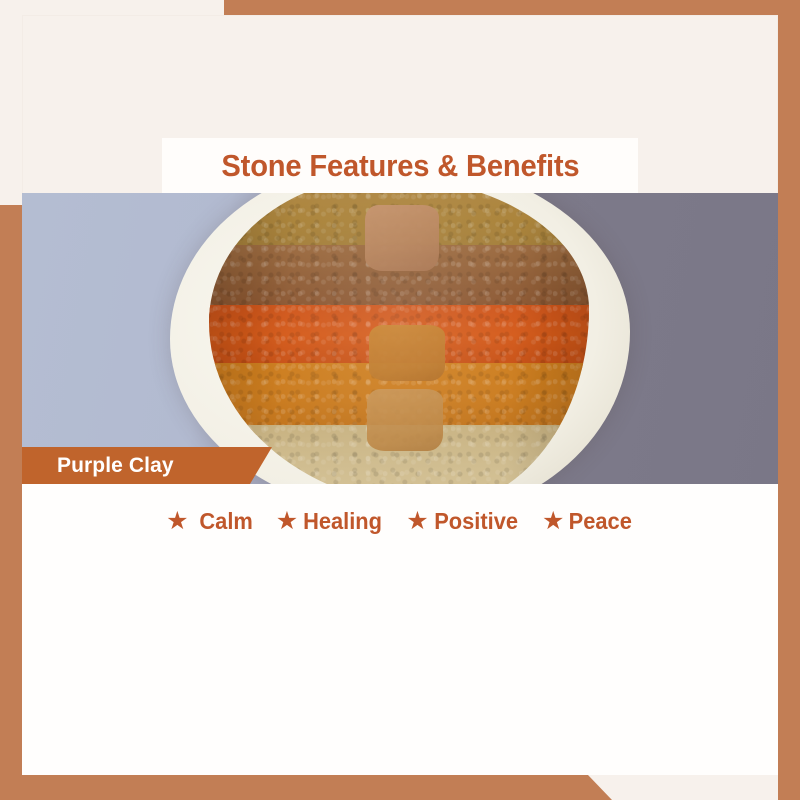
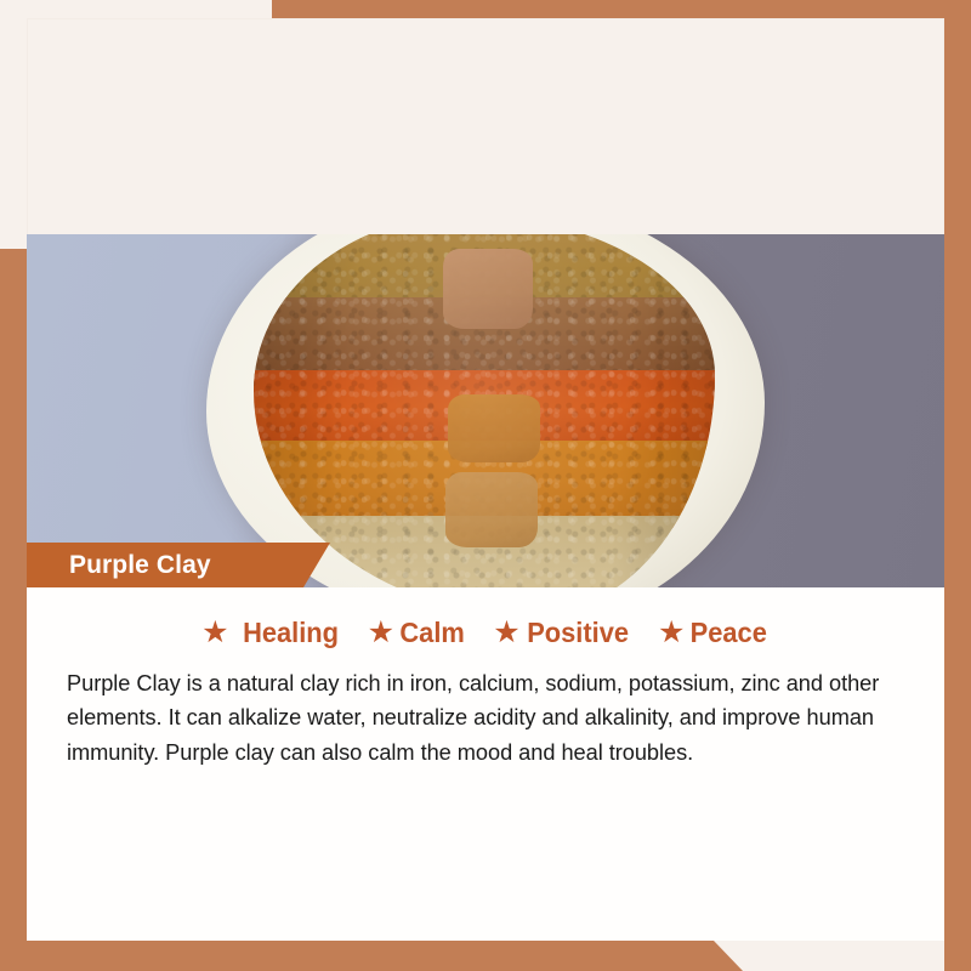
- Stone Features & Benefits
  Purple Clay
  ★
- Calm
+ Healing
  ★
- Healing
+ Calm
  ★
  Positive
  ★
  Peace
+ Purple Clay is a natural clay rich in iron, calcium, sodium, potassium, zinc and other elements. It can alkalize water, neutralize acidity and alkalinity, and improve human immunity. Purple clay can also calm the mood and heal troubles.
